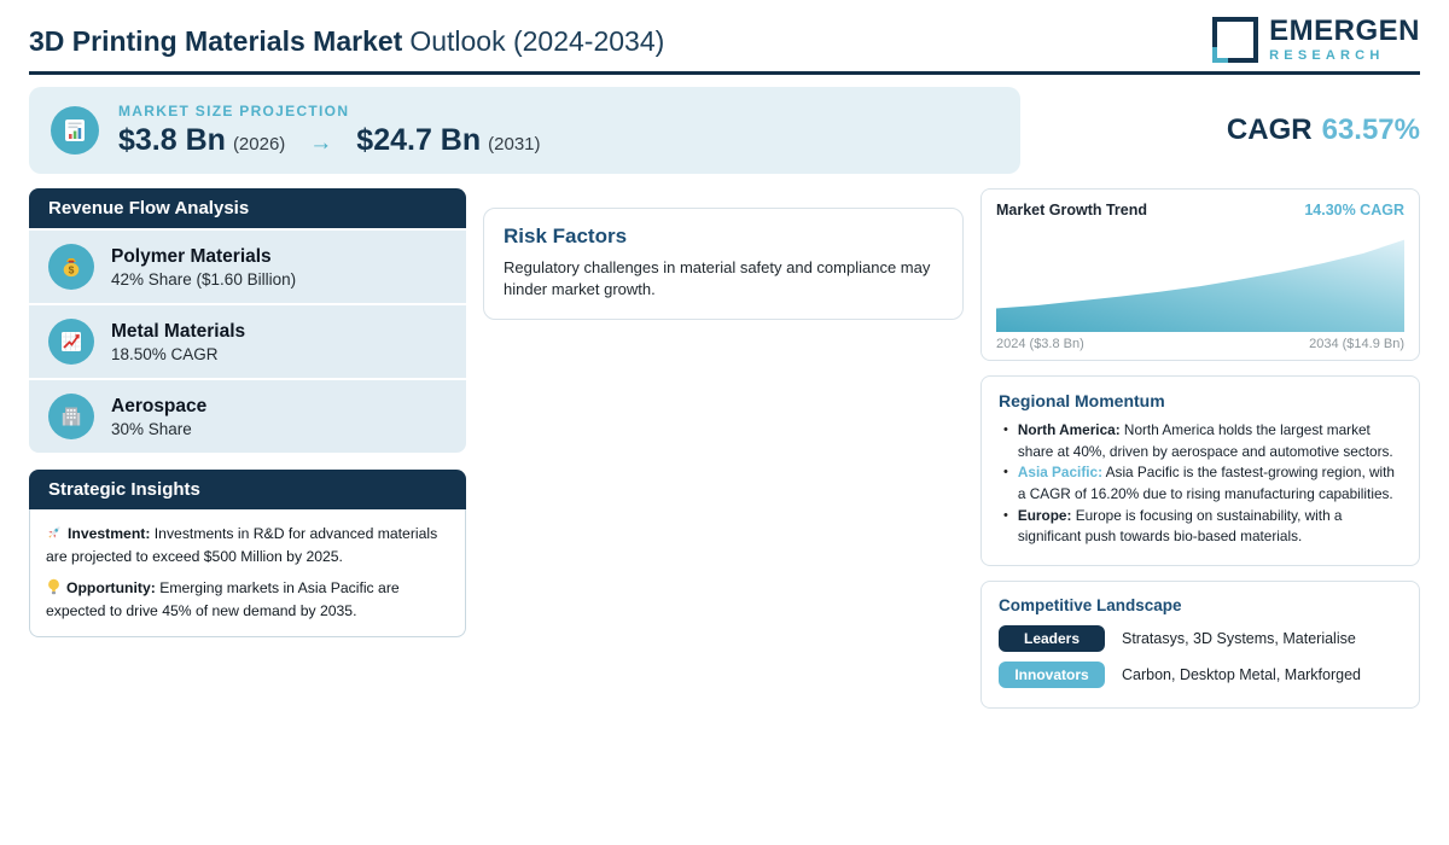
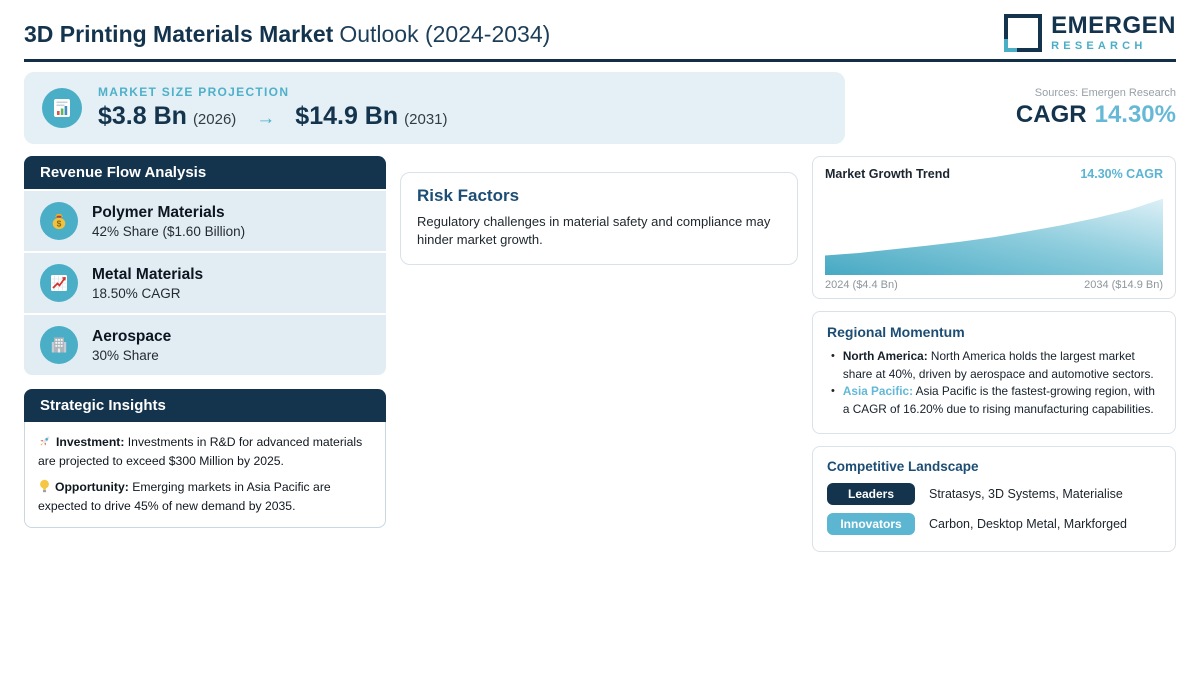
  3D Printing Materials Market Outlook (2024-2034)
  EMERGEN
  RESEARCH
  MARKET SIZE PROJECTION
  $3.8 Bn
  (2026)
  →
- $24.7 Bn
+ $14.9 Bn
  (2031)
+ Sources: Emergen Research
- CAGR 63.57%
+ CAGR 14.30%
  Revenue Flow Analysis
  $
  Polymer Materials
  42% Share ($1.60 Billion)
  Metal Materials
  18.50% CAGR
  Aerospace
  30% Share
  Strategic Insights
- Investment: Investments in R&D for advanced materials are projected to exceed $500 Million by 2025.
+ Investment: Investments in R&D for advanced materials are projected to exceed $300 Million by 2025.
  Opportunity: Emerging markets in Asia Pacific are expected to drive 45% of new demand by 2035.
  Risk Factors
  Regulatory challenges in material safety and compliance may hinder market growth.
  Market Growth Trend
  14.30% CAGR
- 2024 ($3.8 Bn)
+ 2024 ($4.4 Bn)
  2034 ($14.9 Bn)
  Regional Momentum
  North America: North America holds the largest market share at 40%, driven by aerospace and automotive sectors.
  Asia Pacific: Asia Pacific is the fastest-growing region, with a CAGR of 16.20% due to rising manufacturing capabilities.
- Europe: Europe is focusing on sustainability, with a significant push towards bio-based materials.
  Competitive Landscape
  Leaders
  Stratasys, 3D Systems, Materialise
  Innovators
  Carbon, Desktop Metal, Markforged
